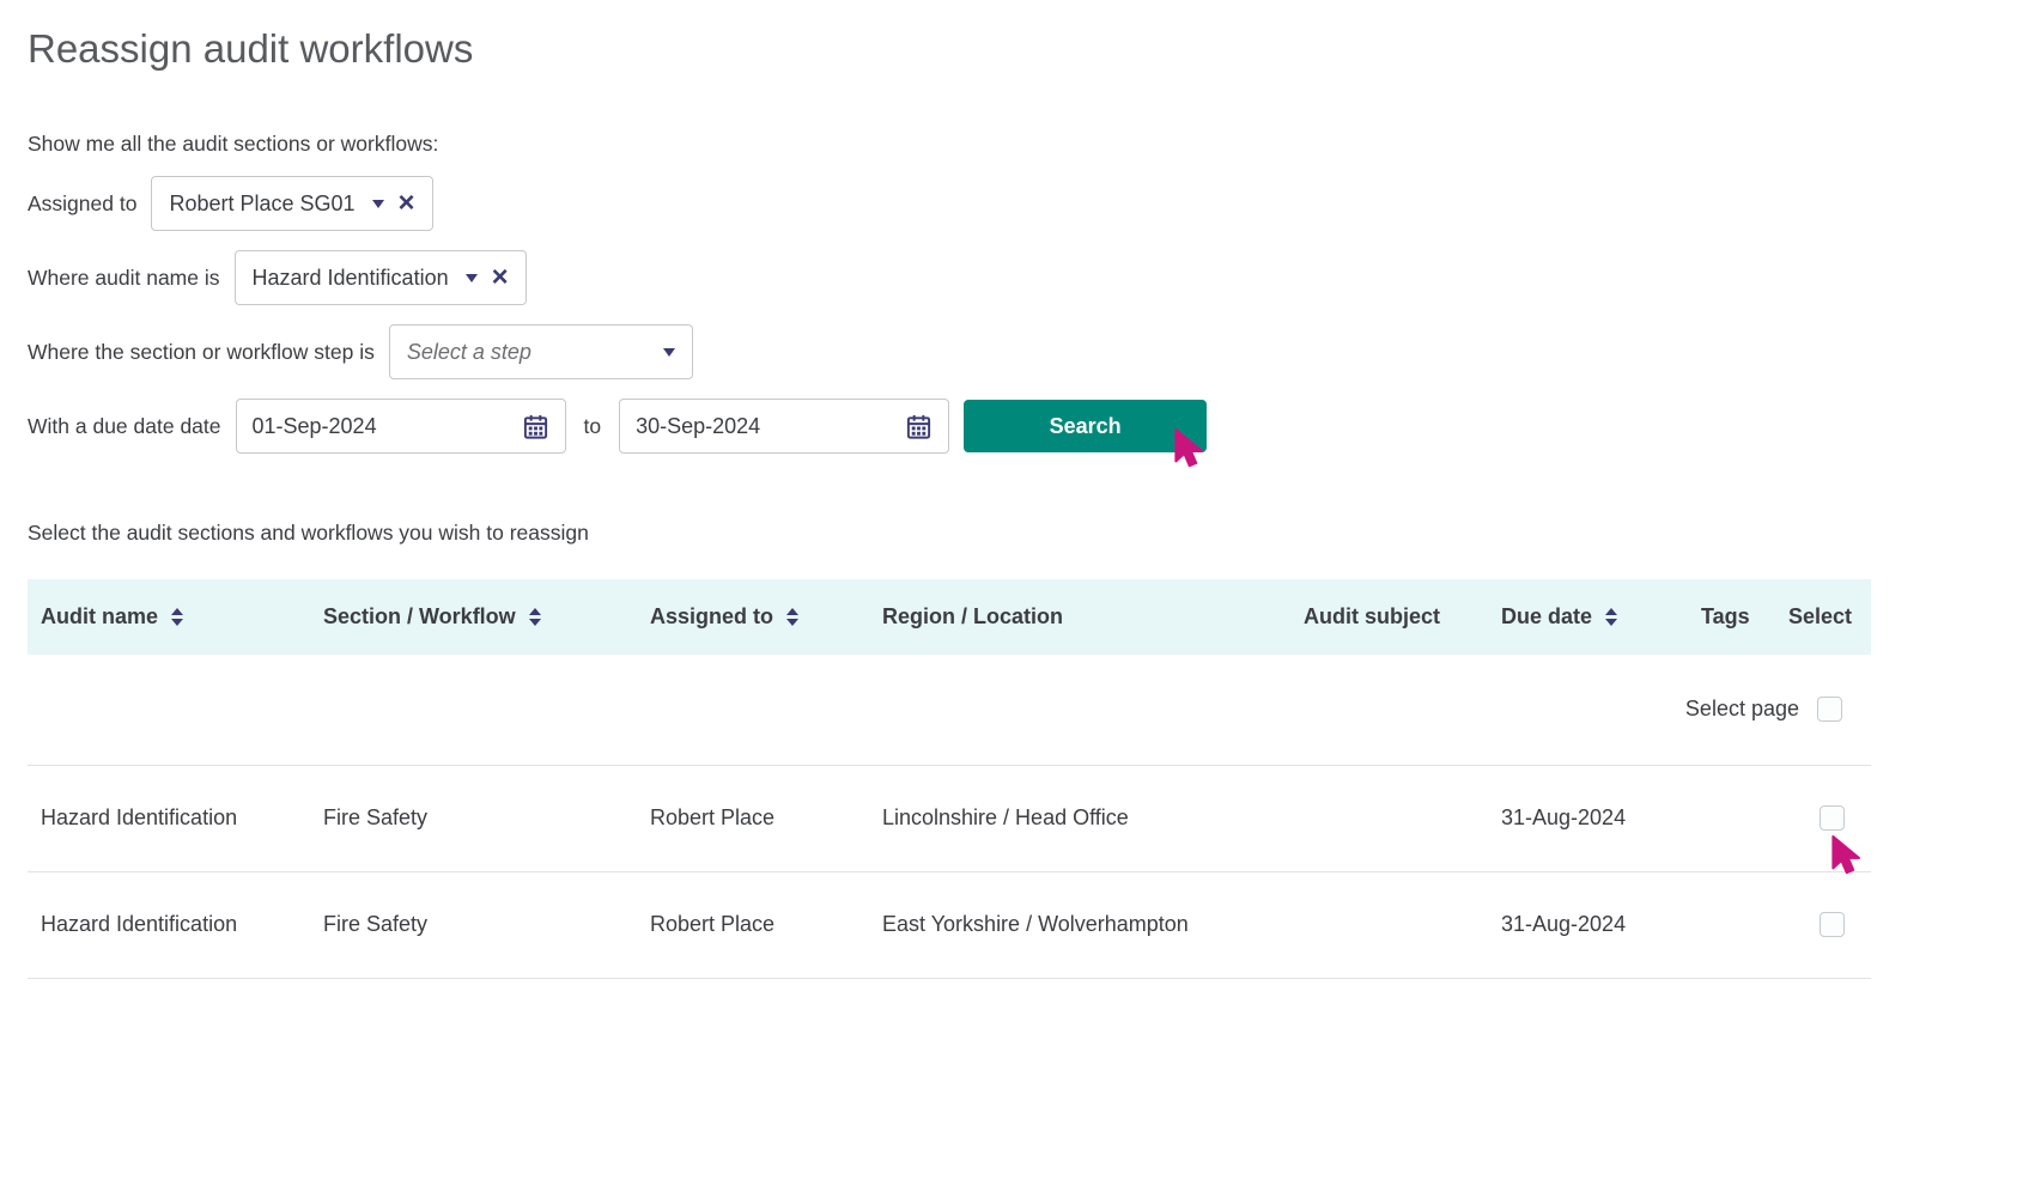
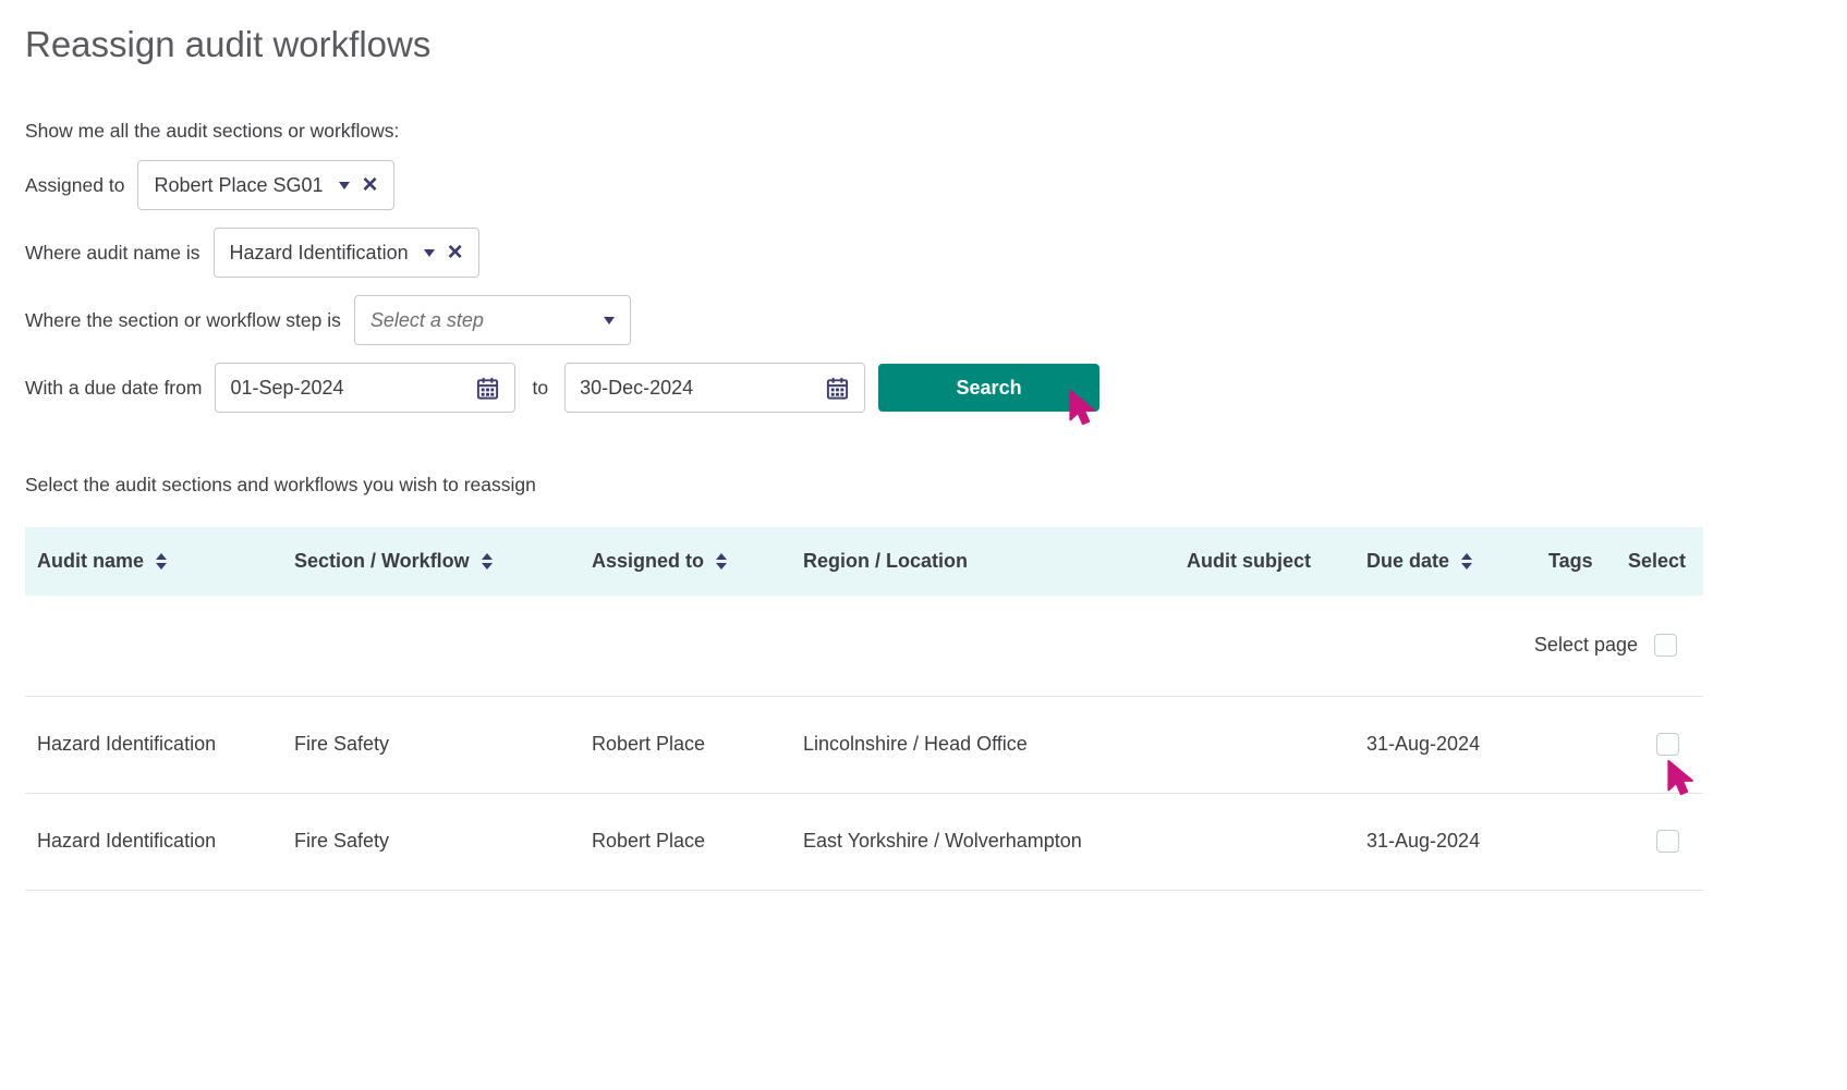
  Reassign audit workflows
  Show me all the audit sections or workflows:
  Assigned to
  Robert Place SG01
  ×
  Where audit name is
  Hazard Identification
  ×
  Where the section or workflow step is
  Select a step
- With a due date date
+ With a due date from
  01-Sep-2024
  to
- 30-Sep-2024
+ 30-Dec-2024
  Search
  Select the audit sections and workflows you wish to reassign
  Audit name	Section / Workflow	Assigned to	Region / Location	Audit subject	Due date	Tags	Select
  Select page
  Hazard Identification	Fire Safety	Robert Place	Lincolnshire / Head Office		31-Aug-2024
  Hazard Identification	Fire Safety	Robert Place	East Yorkshire / Wolverhampton		31-Aug-2024
